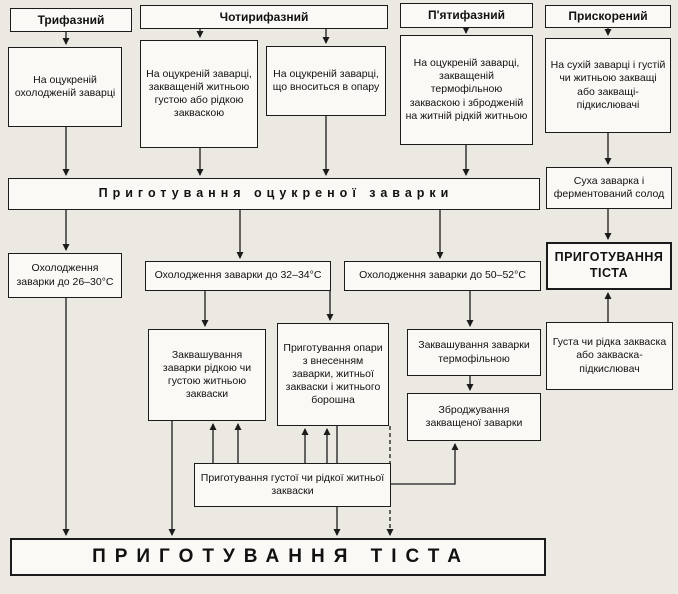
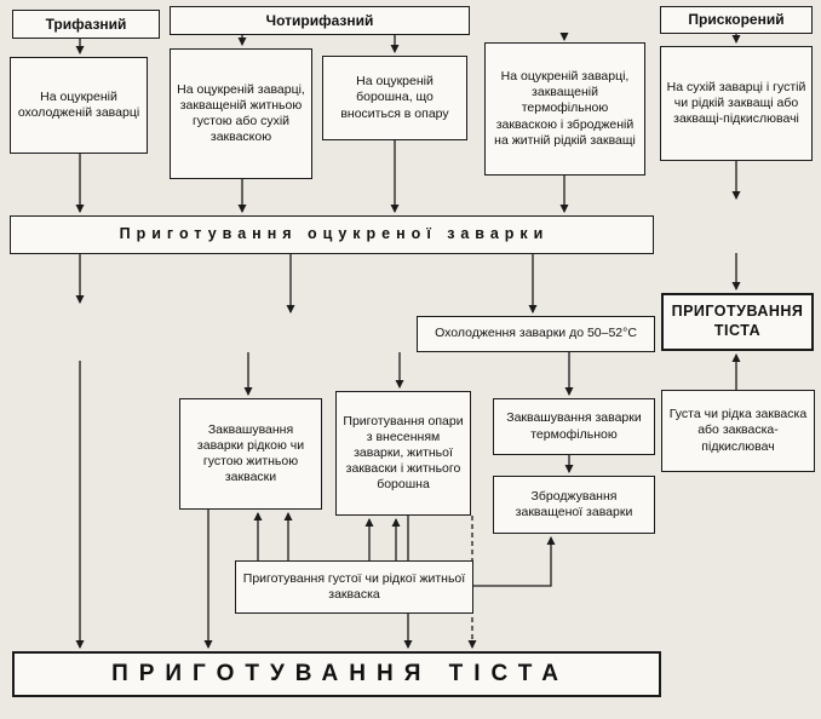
  Трифазний
  Чотирифазний
- П'ятифазний
  Прискорений
  На оцукреній охолодженій заварці
- На оцукреній заварці, закващеній житньою густою або рідкою закваскою
+ На оцукреній заварці, закващеній житньою густою або сухій закваскою
- На оцукреній заварці, що вноситься в опару
+ На оцукреній борошна, що вноситься в опару
- На оцукреній заварці, закващеній термофільною закваскою і збродженій на житній рідкій житньою
+ На оцукреній заварці, закващеній термофільною закваскою і збродженій на житній рідкій закващі
- На сухій заварці і густій чи житньою закващі або закващі-підкислювачі
+ На сухій заварці і густій чи рідкій закващі або закващі-підкислювачі
  Приготування оцукреної заварки
- Суха заварка і ферментований солод
- Охолодження заварки до 26–30°С
- Охолодження заварки до 32–34°С
  Охолодження заварки до 50–52°С
  ПРИГОТУВАННЯ ТІСТА
  Заквашування заварки рідкою чи густою житньою закваски
  Приготування опари з внесенням заварки, житньої закваски і житнього борошна
  Заквашування заварки термофільною
  Зброджування закващеної заварки
  Густа чи рідка закваска або закваска-підкислювач
- Приготування густої чи рідкої житньої закваски
+ Приготування густої чи рідкої житньої закваска
  ПРИГОТУВАННЯ ТІСТА
